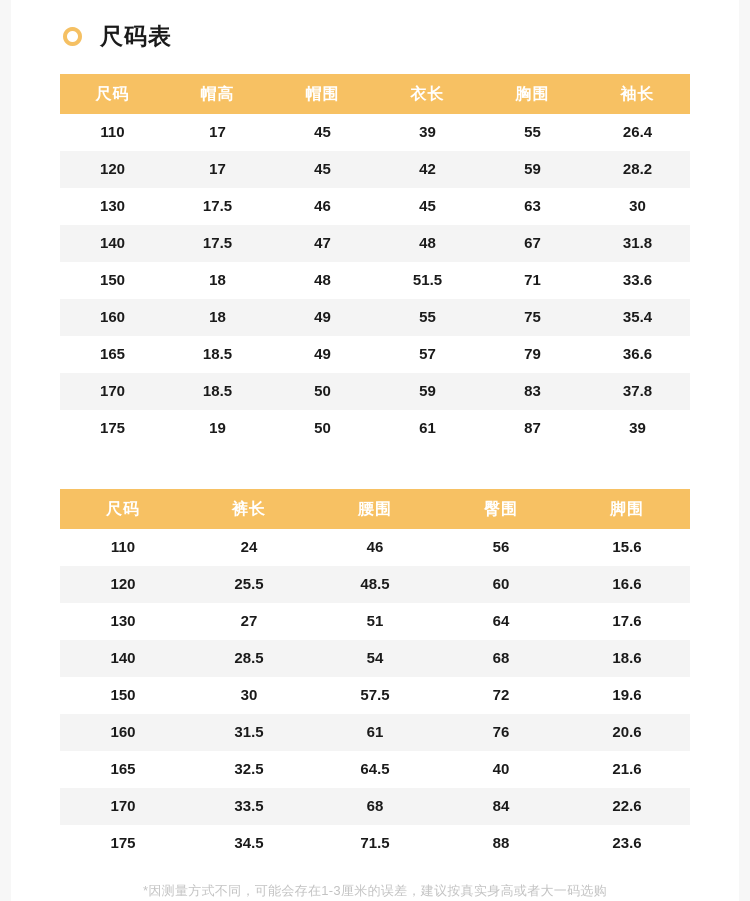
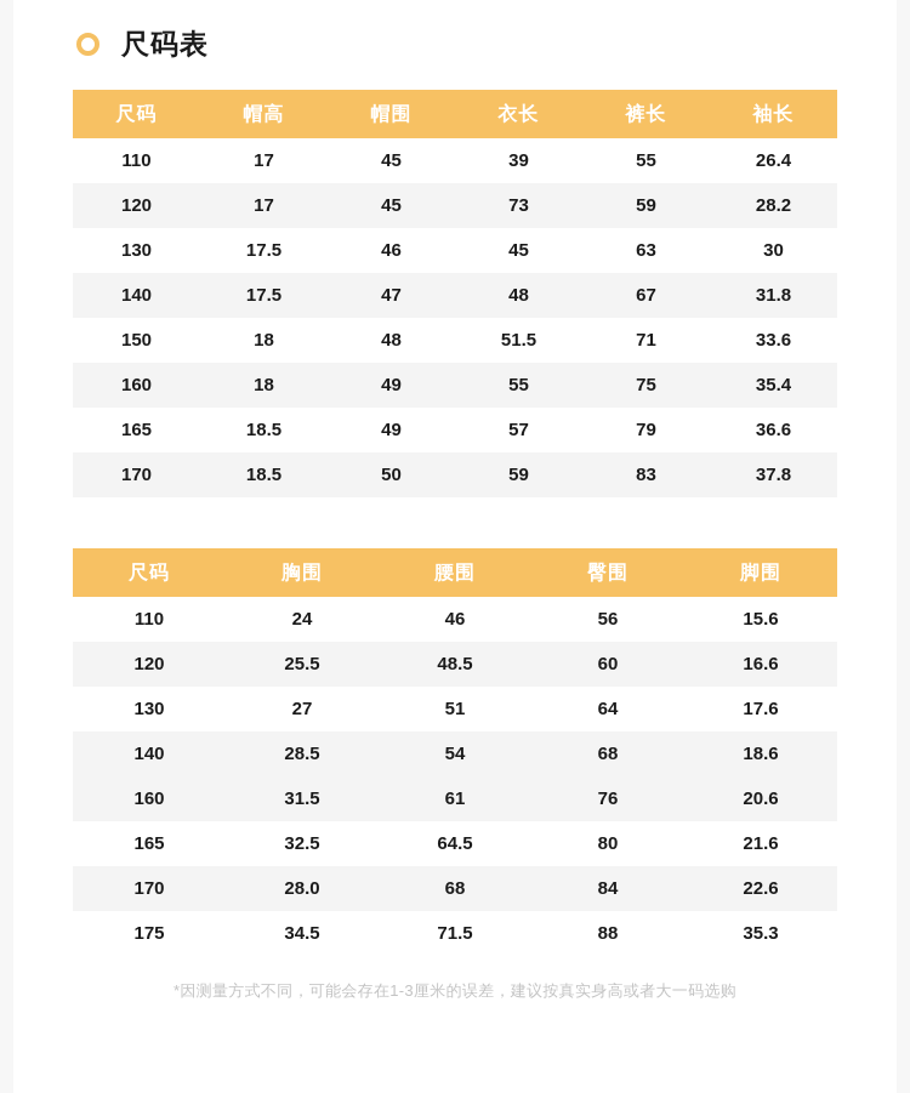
  尺码表
- 尺码	帽高	帽围	衣长	胸围	袖长
+ 尺码	帽高	帽围	衣长	裤长	袖长
  110	17	45	39	55	26.4
- 120	17	45	42	59	28.2
+ 120	17	45	73	59	28.2
  130	17.5	46	45	63	30
  140	17.5	47	48	67	31.8
  150	18	48	51.5	71	33.6
  160	18	49	55	75	35.4
  165	18.5	49	57	79	36.6
  170	18.5	50	59	83	37.8
- 175	19	50	61	87	39
- 尺码	裤长	腰围	臀围	脚围
+ 尺码	胸围	腰围	臀围	脚围
  110	24	46	56	15.6
  120	25.5	48.5	60	16.6
  130	27	51	64	17.6
  140	28.5	54	68	18.6
- 150	30	57.5	72	19.6
  160	31.5	61	76	20.6
- 165	32.5	64.5	40	21.6
+ 165	32.5	64.5	80	21.6
- 170	33.5	68	84	22.6
+ 170	28.0	68	84	22.6
- 175	34.5	71.5	88	23.6
+ 175	34.5	71.5	88	35.3
  *因测量方式不同，可能会存在1-3厘米的误差，建议按真实身高或者大一码选购
